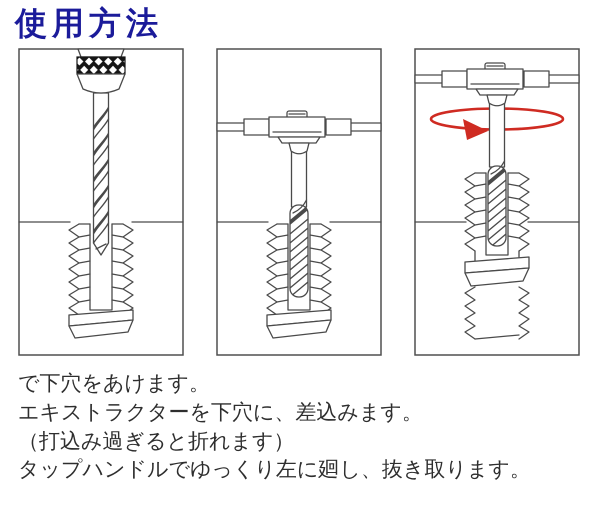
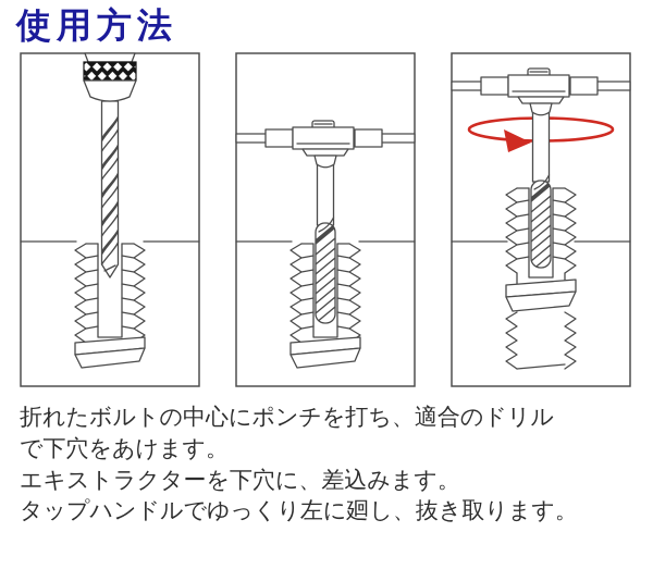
  使用方法
+ 折れたボルトの中心にポンチを打ち、適合のドリル
  で下穴をあけます。
  エキストラクターを下穴に、差込みます。
- （打込み過ぎると折れます）
  タップハンドルでゆっくり左に廻し、抜き取ります。
